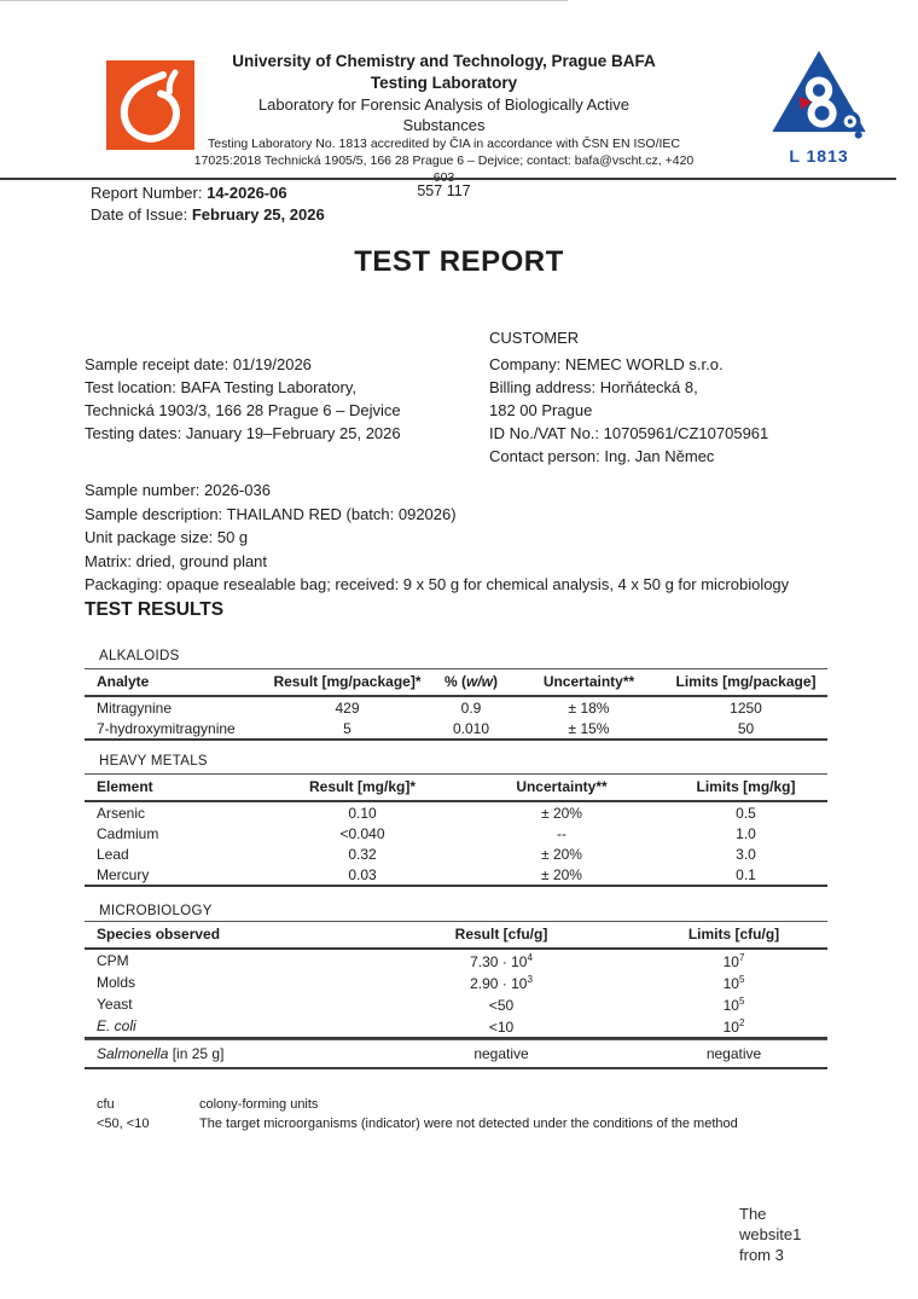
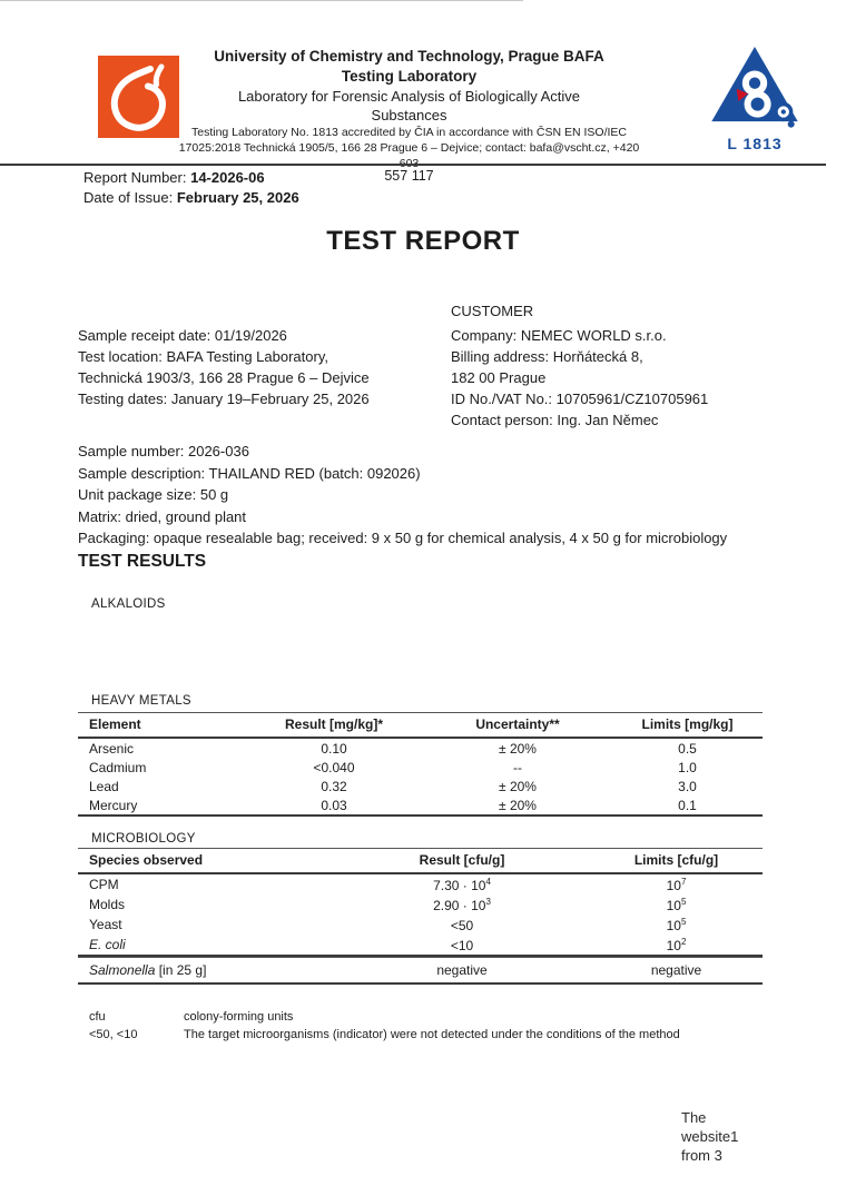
  University of Chemistry and Technology, Prague BAFA
  Testing Laboratory
  Laboratory for Forensic Analysis of Biologically Active
  Substances
  Testing Laboratory No. 1813 accredited by ČIA in accordance with ČSN EN ISO/IEC
  17025:2018 Technická 1905/5, 166 28 Prague 6 – Dejvice; contact: bafa@vscht.cz, +420
  L 1813
  557 117
  Report Number: 14-2026-06
  Date of Issue: February 25, 2026
  TEST REPORT
  CUSTOMER
  Sample receipt date: 01/19/2026
  Test location: BAFA Testing Laboratory,
  Technická 1903/3, 166 28 Prague 6 – Dejvice
  Testing dates: January 19–February 25, 2026
  Company: NEMEC WORLD s.r.o.
  Billing address: Horňátecká 8,
  182 00 Prague
  ID No./VAT No.: 10705961/CZ10705961
  Contact person: Ing. Jan Němec
  Sample number: 2026-036
  Sample description: THAILAND RED (batch: 092026)
  Unit package size: 50 g
  Matrix: dried, ground plant
  Packaging: opaque resealable bag; received: 9 x 50 g for chemical analysis, 4 x 50 g for microbiology
  TEST RESULTS
  ALKALOIDS
- Analyte	Result [mg/package]*	% (w/w)	Uncertainty**	Limits [mg/package]
- Mitragynine	429	0.9	± 18%	1250
- 7-hydroxymitragynine	5	0.010	± 15%	50
  HEAVY METALS
  Element	Result [mg/kg]*	Uncertainty**	Limits [mg/kg]
  Arsenic	0.10	± 20%	0.5
  Cadmium	<0.040	--	1.0
  Lead	0.32	± 20%	3.0
  Mercury	0.03	± 20%	0.1
  MICROBIOLOGY
  Species observed	Result [cfu/g]	Limits [cfu/g]
  CPM	7.30 · 104	107
  Molds	2.90 · 103	105
  Yeast	<50	105
  E. coli	<10	102
  Salmonella [in 25 g]	negative	negative
  cfu
  colony-forming units
  <50, <10
  The target microorganisms (indicator) were not detected under the conditions of the method
  The
  website1
  from 3
